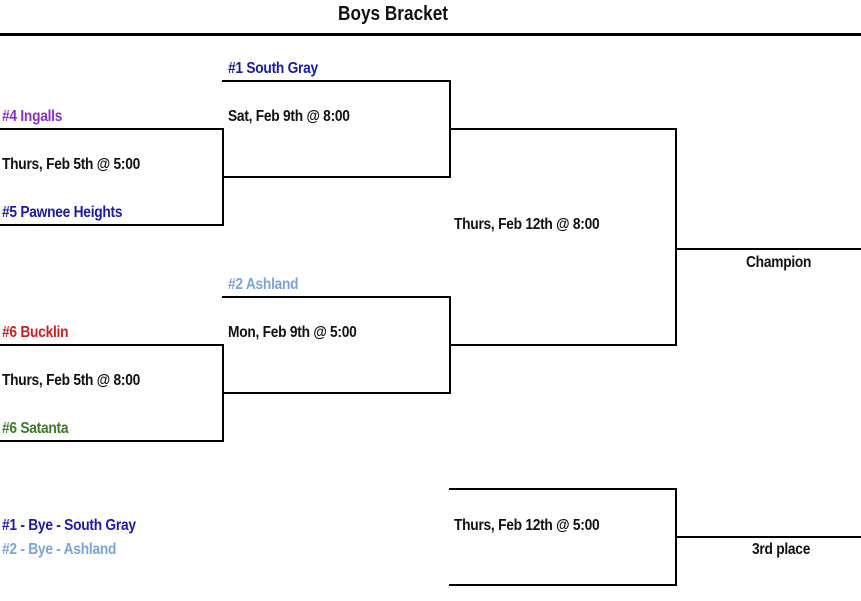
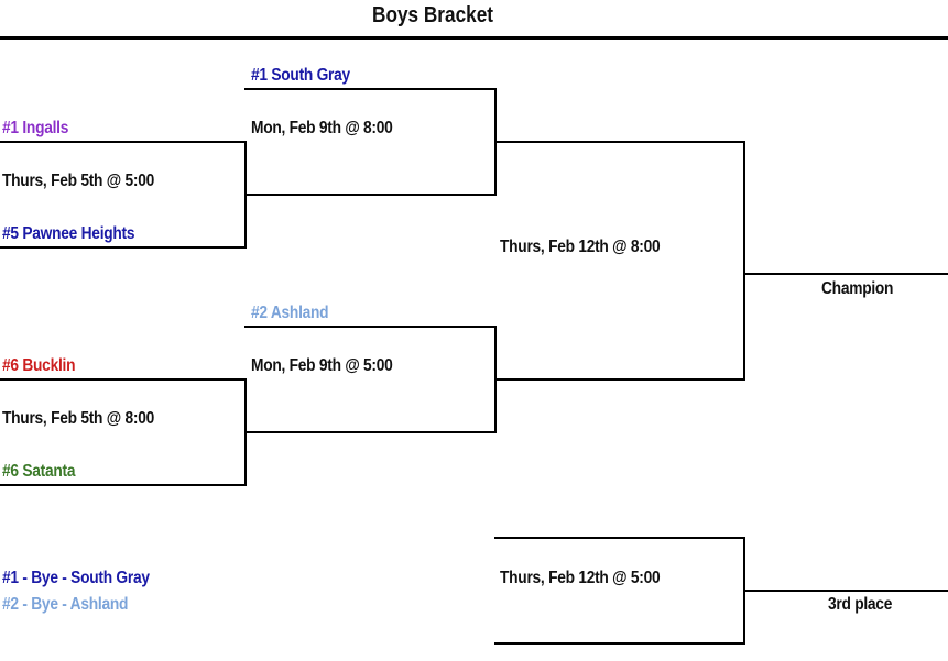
  Boys Bracket
- #4 Ingalls
+ #1 Ingalls
  Thurs, Feb 5th @ 5:00
  #5 Pawnee Heights
  #6 Bucklin
  Thurs, Feb 5th @ 8:00
  #6 Satanta
  #1 South Gray
- Sat, Feb 9th @ 8:00
+ Mon, Feb 9th @ 8:00
  #2 Ashland
  Mon, Feb 9th @ 5:00
  Thurs, Feb 12th @ 8:00
  Champion
  Thurs, Feb 12th @ 5:00
  3rd place
  #1 - Bye - South Gray
  #2 - Bye - Ashland
